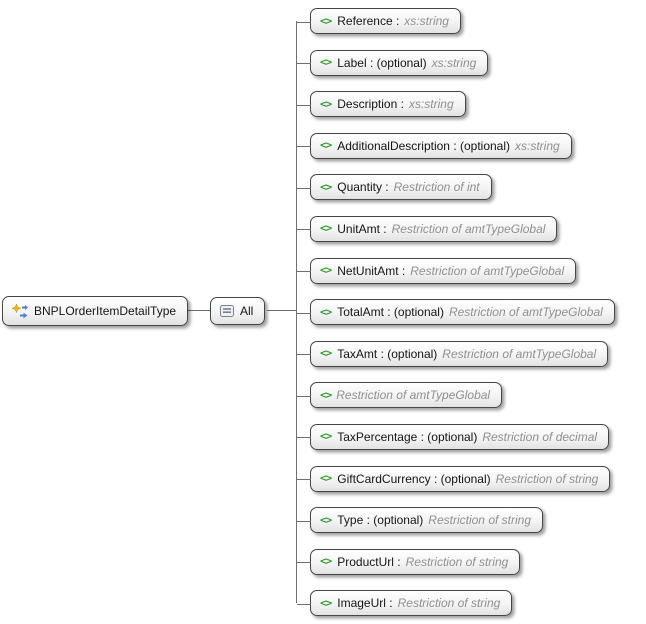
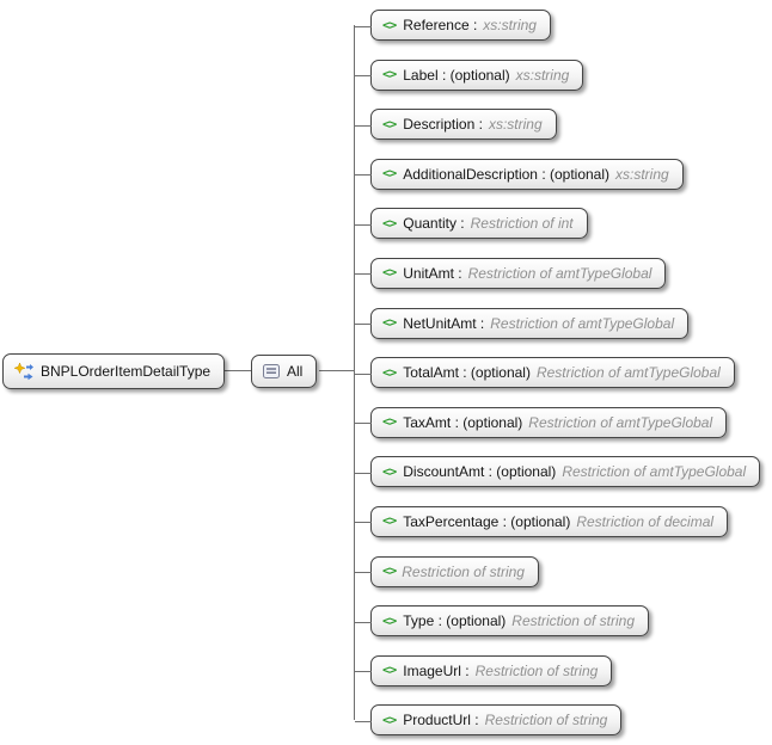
  BNPLOrderItemDetailType
  All
  <>
  Reference :
  xs:string
  <>
  Label : (optional)
  xs:string
  <>
  Description :
  xs:string
  <>
  AdditionalDescription : (optional)
  xs:string
  <>
  Quantity :
  Restriction of int
  <>
  UnitAmt :
  Restriction of amtTypeGlobal
  <>
  NetUnitAmt :
  Restriction of amtTypeGlobal
  <>
  TotalAmt : (optional)
  Restriction of amtTypeGlobal
  <>
  TaxAmt : (optional)
  Restriction of amtTypeGlobal
  <>
+ DiscountAmt : (optional)
  Restriction of amtTypeGlobal
  <>
  TaxPercentage : (optional)
  Restriction of decimal
  <>
- GiftCardCurrency : (optional)
  Restriction of string
  <>
  Type : (optional)
  Restriction of string
  <>
- ProductUrl :
+ ImageUrl :
  Restriction of string
  <>
- ImageUrl :
+ ProductUrl :
  Restriction of string
